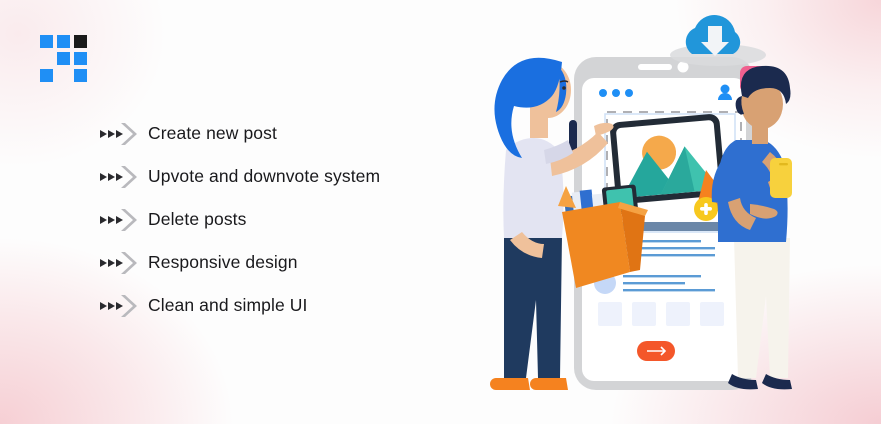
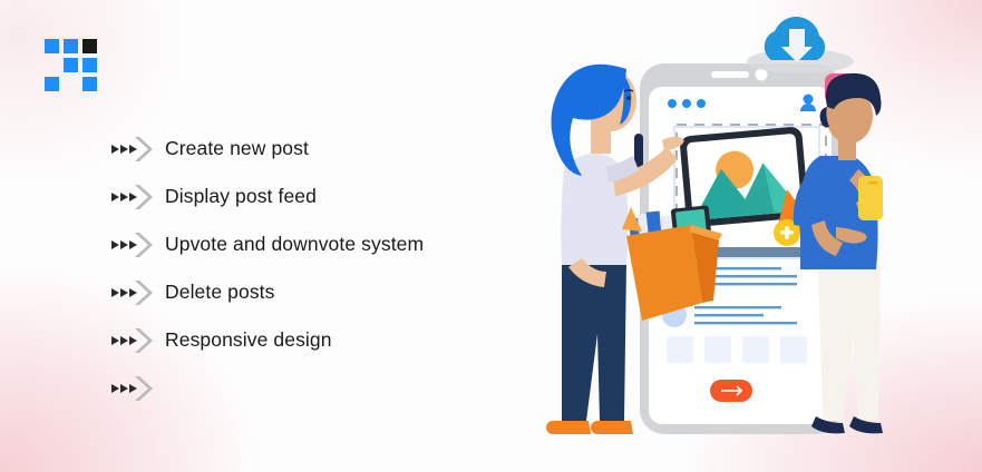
  Create new post
+ Display post feed
  Upvote and downvote system
  Delete posts
  Responsive design
- Clean and simple UI
